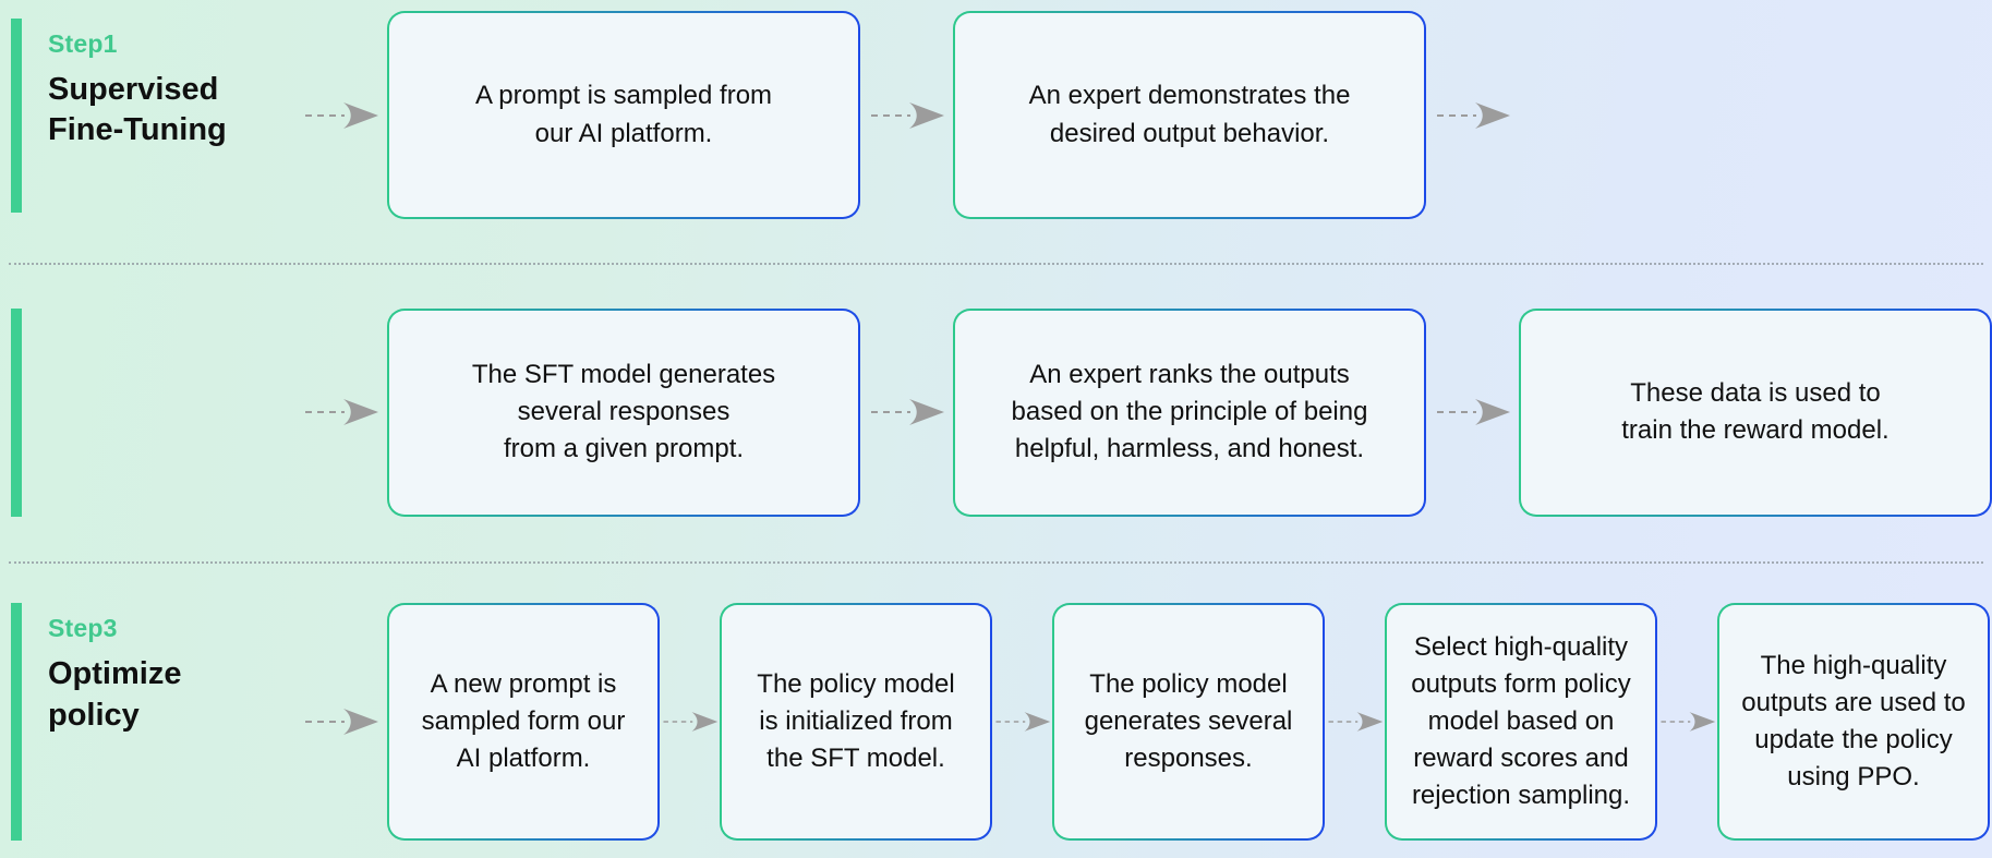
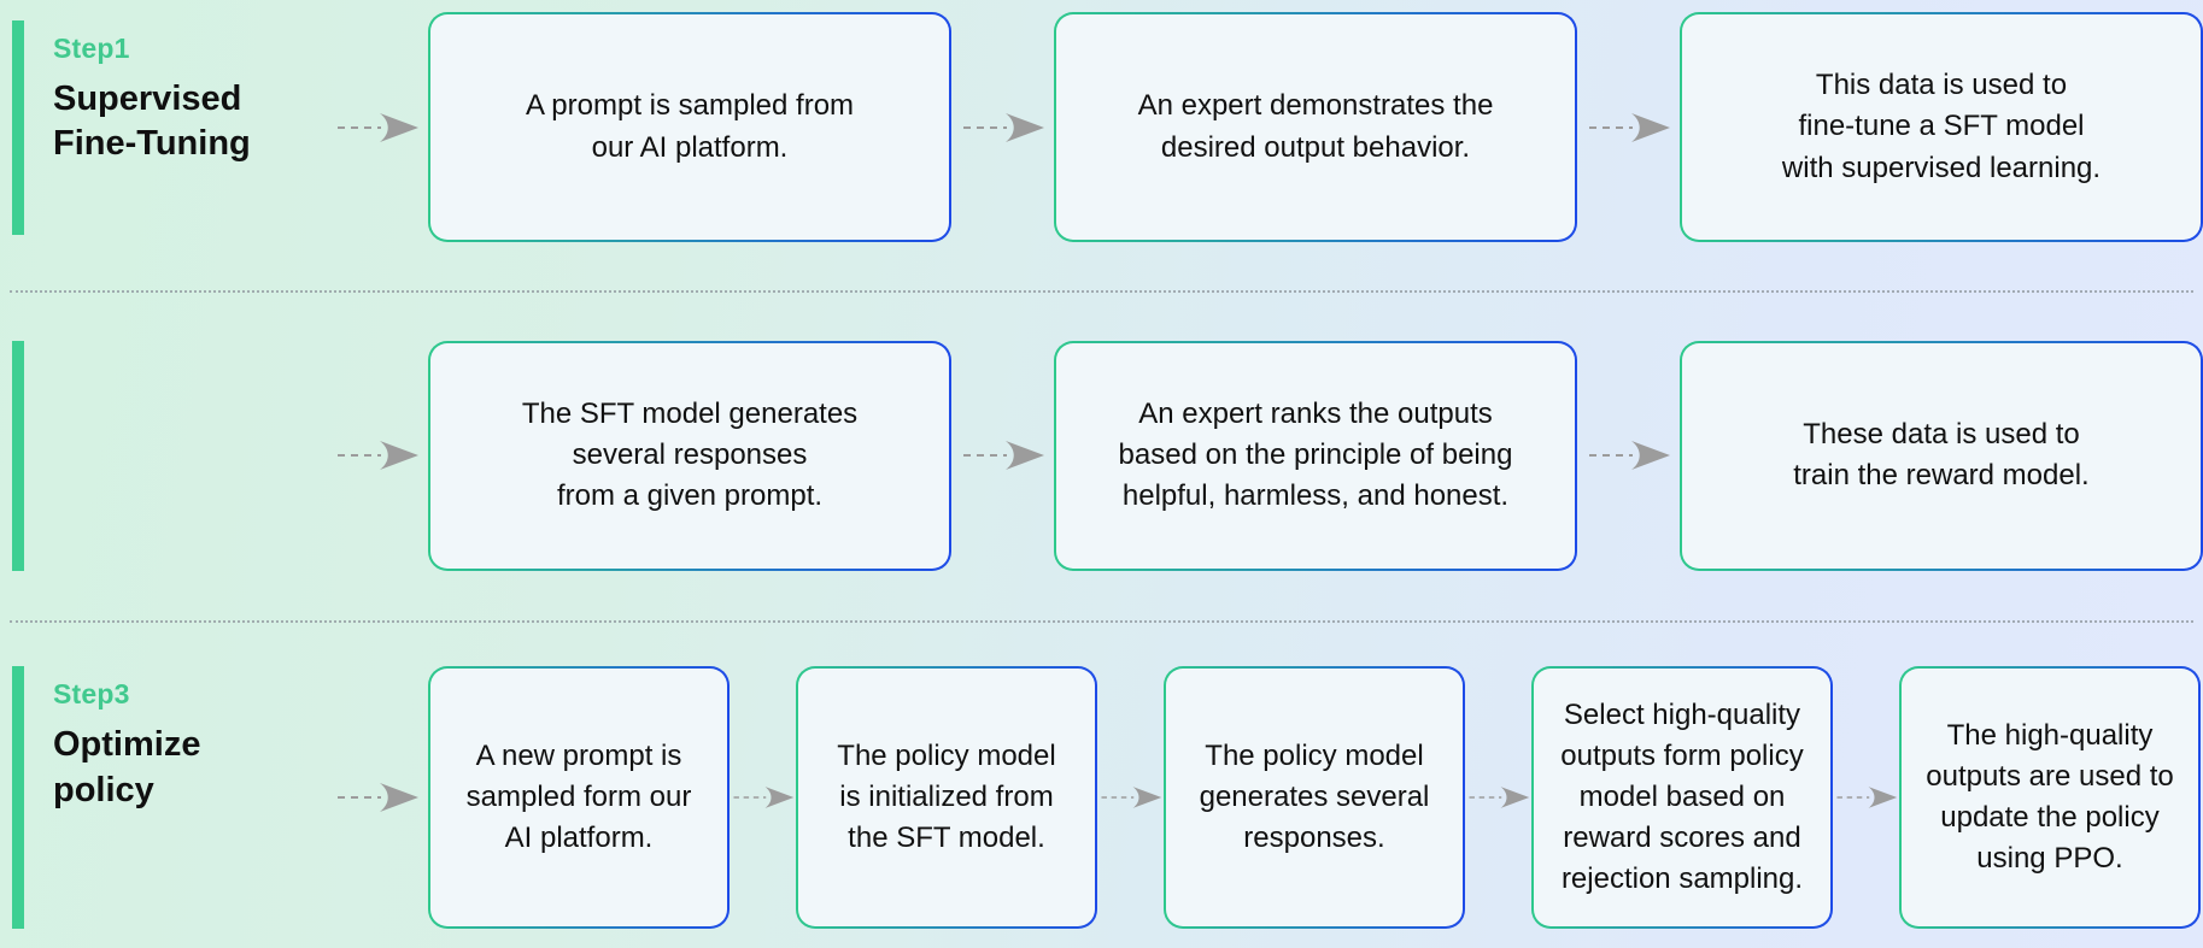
  Step1
  Supervised
  Fine-Tuning
  A prompt is sampled from
  our AI platform.
  An expert demonstrates the
  desired output behavior.
+ This data is used to
+ fine-tune a SFT model
+ with supervised learning.
  The SFT model generates
  several responses
  from a given prompt.
  An expert ranks the outputs
  based on the principle of being
  helpful, harmless, and honest.
  These data is used to
  train the reward model.
  Step3
  Optimize
  policy
  A new prompt is
  sampled form our
  AI platform.
  The policy model
  is initialized from
  the SFT model.
  The policy model
  generates several
  responses.
  Select high-quality
  outputs form policy
  model based on
  reward scores and
  rejection sampling.
  The high-quality
  outputs are used to
  update the policy
  using PPO.
